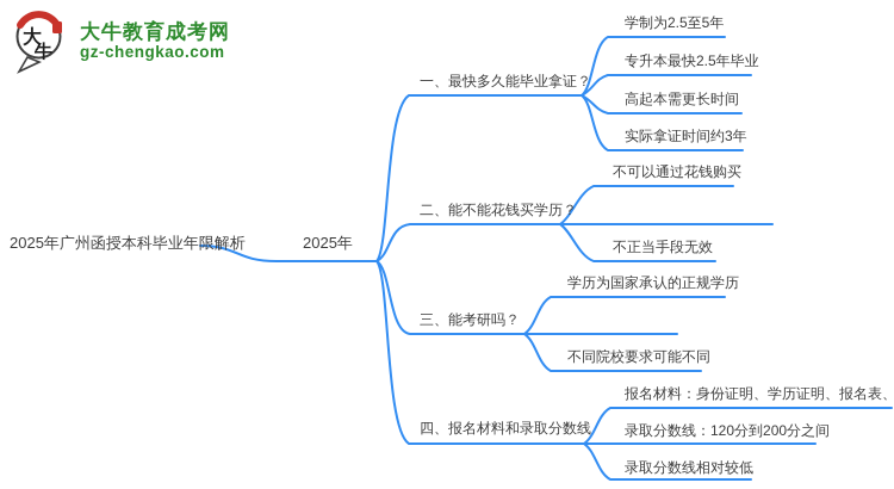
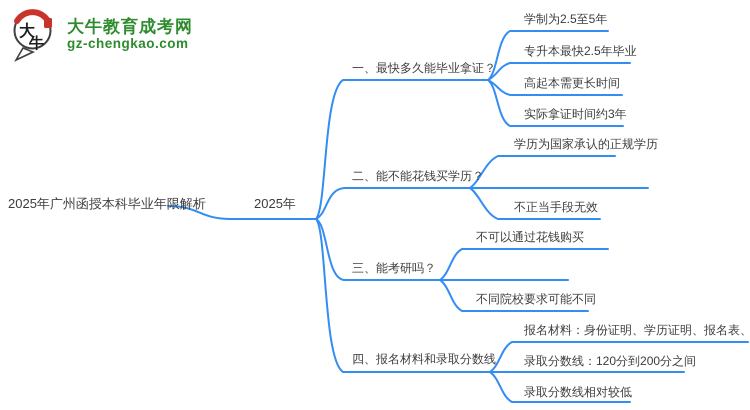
  大
  牛
  大牛教育成考网
  gz-chengkao.com
  2025年广州函授本科毕业年限解析
  2025年
  一、最快多久能毕业拿证？
  二、能不能花钱买学历？
  三、能考研吗？
  四、报名材料和录取分数线
  学制为2.5至5年
  专升本最快2.5年毕业
  高起本需更长时间
  实际拿证时间约3年
- 不可以通过花钱购买
+ 学历为国家承认的正规学历
  不正当手段无效
- 学历为国家承认的正规学历
+ 不可以通过花钱购买
  不同院校要求可能不同
  报名材料：身份证明、学历证明、报名表、
  录取分数线：120分到200分之间
  录取分数线相对较低
